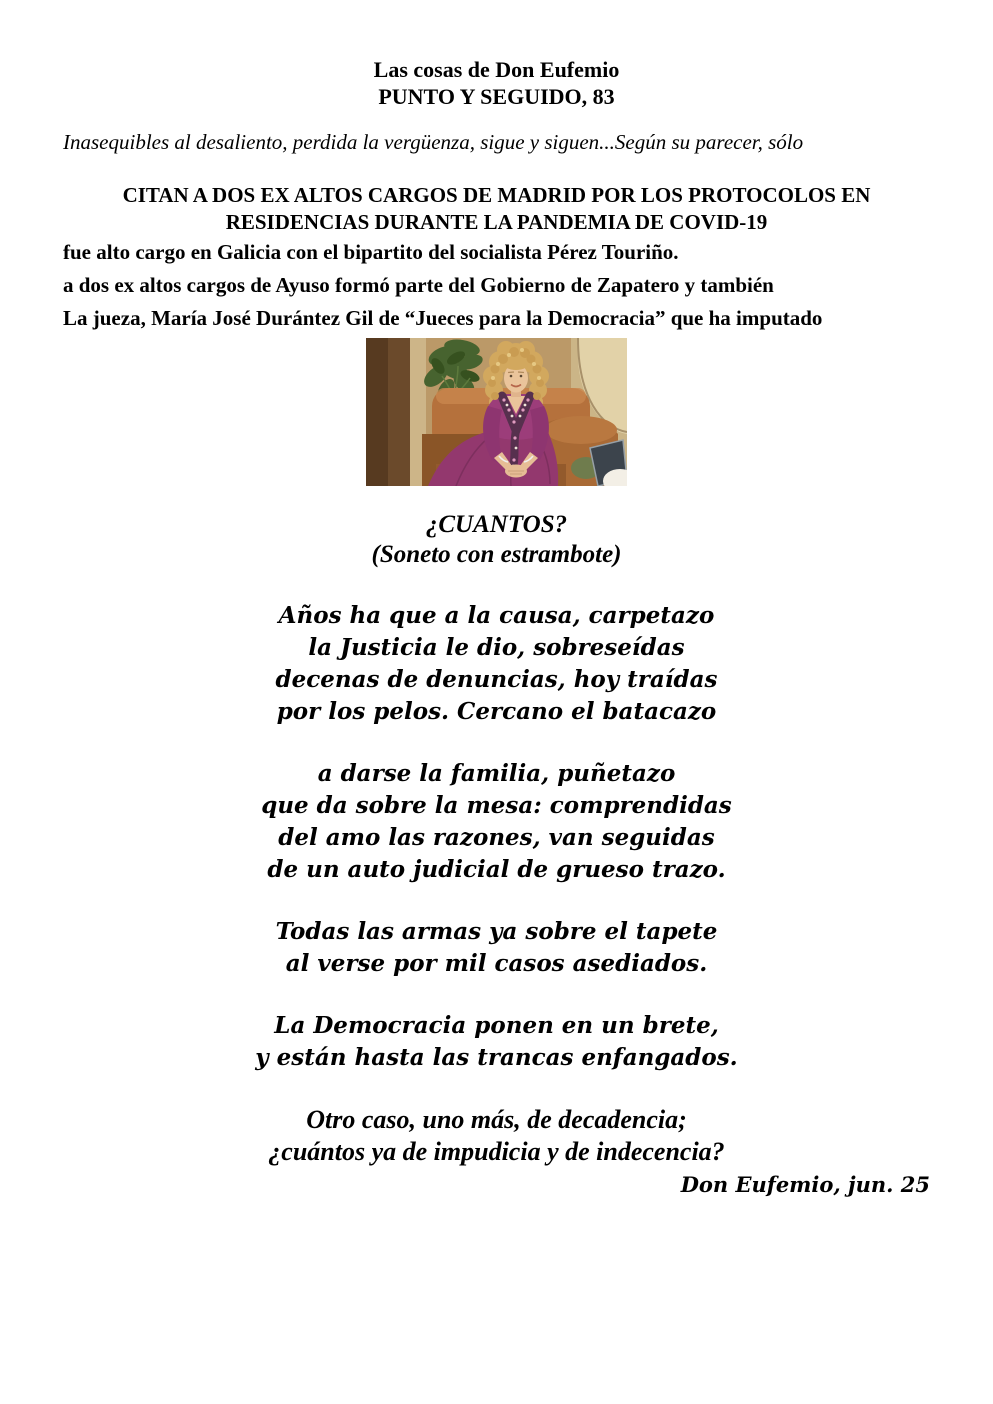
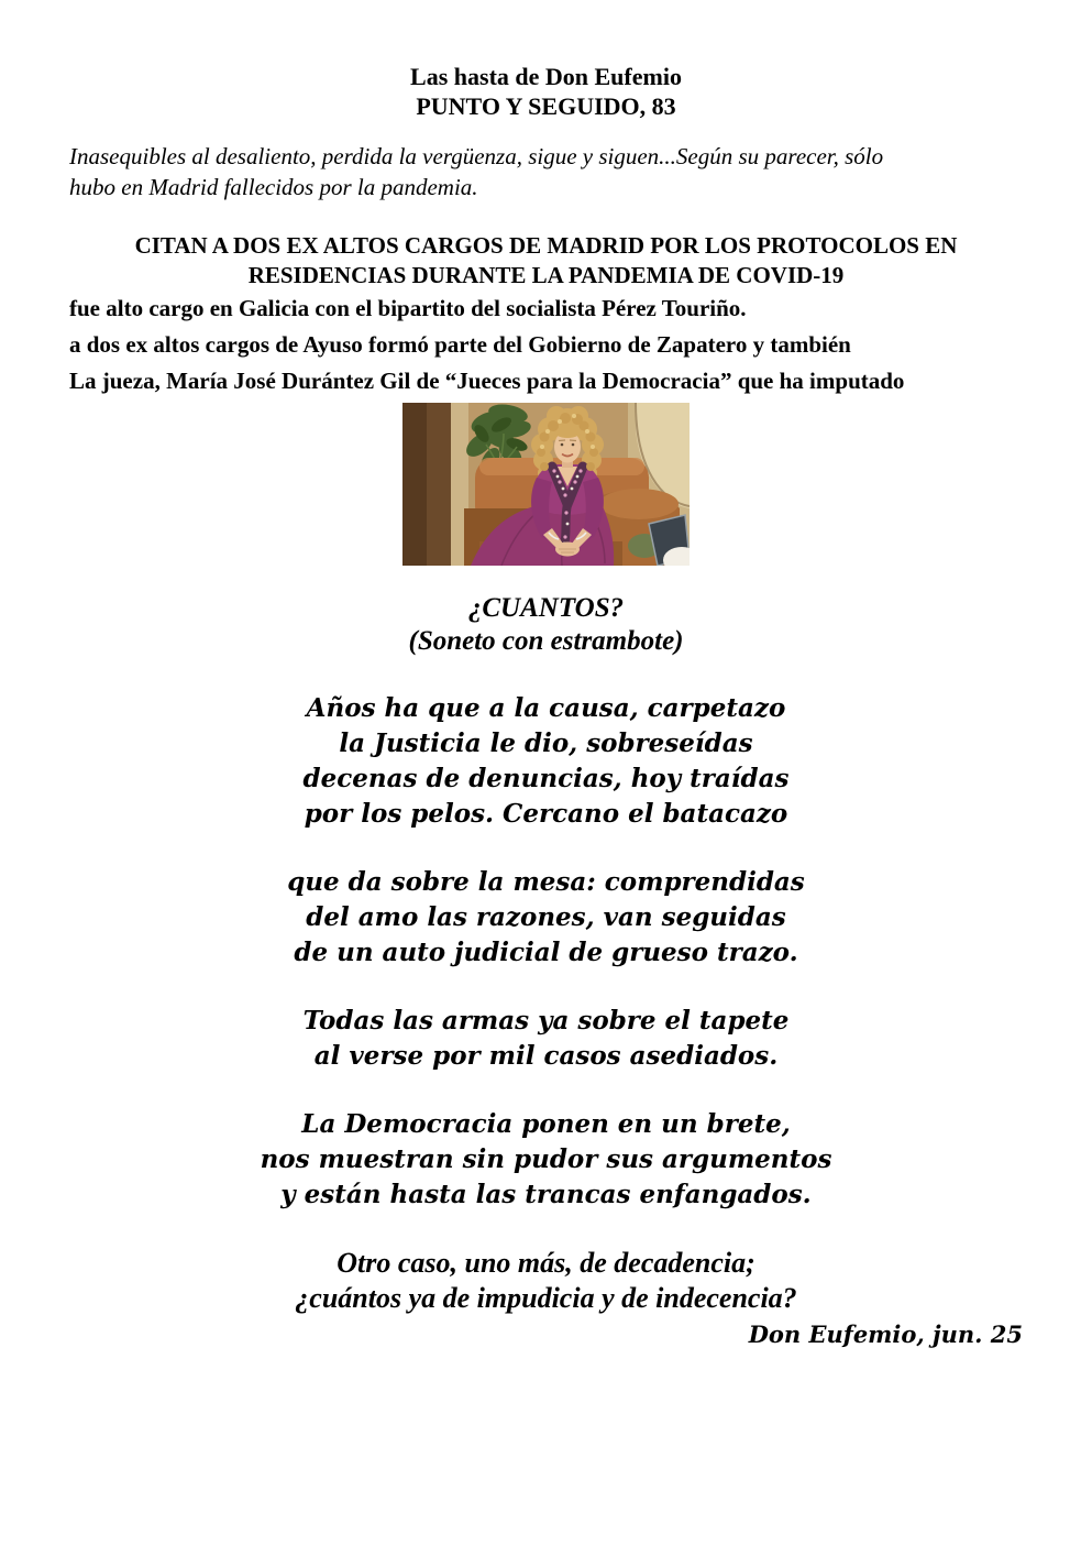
- Las cosas de Don Eufemio
+ Las hasta de Don Eufemio
  PUNTO Y SEGUIDO, 83
  Inasequibles al desaliento, perdida la vergüenza, sigue y siguen...Según su parecer, sólo
+ hubo en Madrid fallecidos por la pandemia.
  CITAN A DOS EX ALTOS CARGOS DE MADRID POR LOS PROTOCOLOS EN
  RESIDENCIAS DURANTE LA PANDEMIA DE COVID-19
  fue alto cargo en Galicia con el bipartito del socialista Pérez Touriño.
  a dos ex altos cargos de Ayuso formó parte del Gobierno de Zapatero y también
  La jueza, María José Durántez Gil de “Jueces para la Democracia” que ha imputado
  ¿CUANTOS?
  (Soneto con estrambote)
  Años ha que a la causa, carpetazo
  la Justicia le dio, sobreseídas
  decenas de denuncias, hoy traídas
  por los pelos. Cercano el batacazo
- a darse la familia, puñetazo
  que da sobre la mesa: comprendidas
  del amo las razones, van seguidas
  de un auto judicial de grueso trazo.
  Todas las armas ya sobre el tapete
  al verse por mil casos asediados.
  La Democracia ponen en un brete,
+ nos muestran sin pudor sus argumentos
  y están hasta las trancas enfangados.
  Otro caso, uno más, de decadencia;
  ¿cuántos ya de impudicia y de indecencia?
  Don Eufemio, jun. 25
